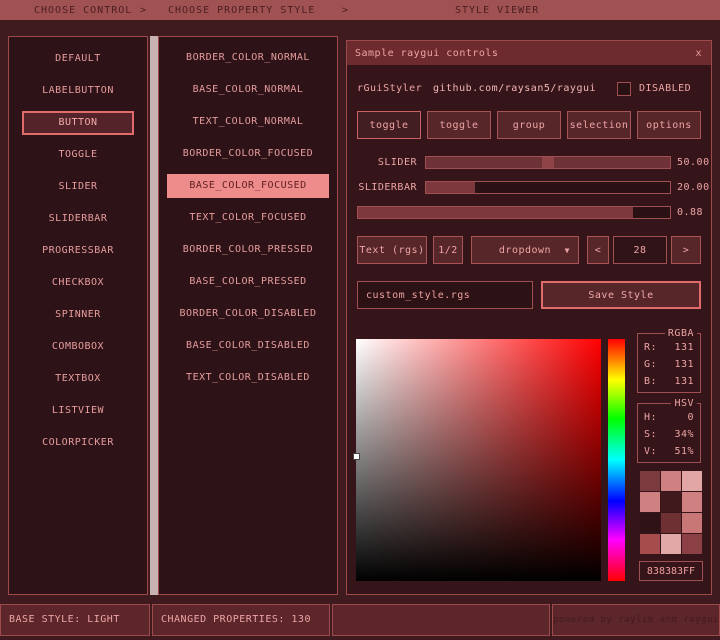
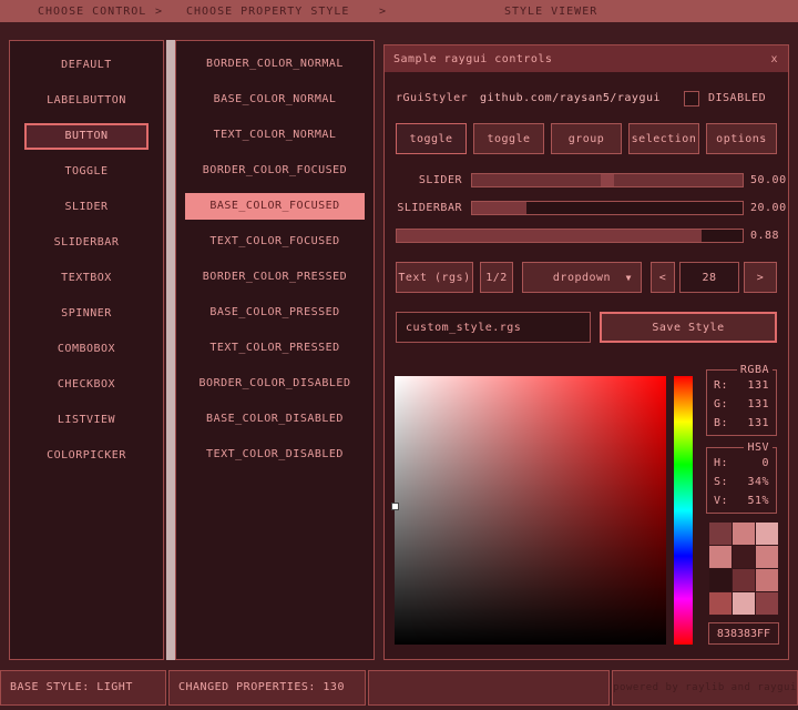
  CHOOSE CONTROL
  >
  CHOOSE PROPERTY STYLE
  >
  STYLE VIEWER
  DEFAULT
  LABELBUTTON
  BUTTON
  TOGGLE
  SLIDER
  SLIDERBAR
- PROGRESSBAR
- CHECKBOX
+ TEXTBOX
  SPINNER
  COMBOBOX
- TEXTBOX
+ CHECKBOX
  LISTVIEW
  COLORPICKER
  BORDER_COLOR_NORMAL
  BASE_COLOR_NORMAL
  TEXT_COLOR_NORMAL
  BORDER_COLOR_FOCUSED
  BASE_COLOR_FOCUSED
  TEXT_COLOR_FOCUSED
  BORDER_COLOR_PRESSED
  BASE_COLOR_PRESSED
+ TEXT_COLOR_PRESSED
  BORDER_COLOR_DISABLED
  BASE_COLOR_DISABLED
  TEXT_COLOR_DISABLED
  Sample raygui controls
  x
  rGuiStyler
  github.com/raysan5/raygui
  DISABLED
  toggle
  toggle
  group
  selection
  options
  SLIDER
  50.00
  SLIDERBAR
  20.00
  0.88
  Text (rgs)
  1/2
  dropdown
  ▼
  <
  28
  >
  custom_style.rgs
  Save Style
  RGBA
  R:
  131
  G:
  131
  B:
  131
  HSV
  H:
  0
  S:
  34%
  V:
  51%
  838383FF
  BASE STYLE: LIGHT
  CHANGED PROPERTIES: 130
